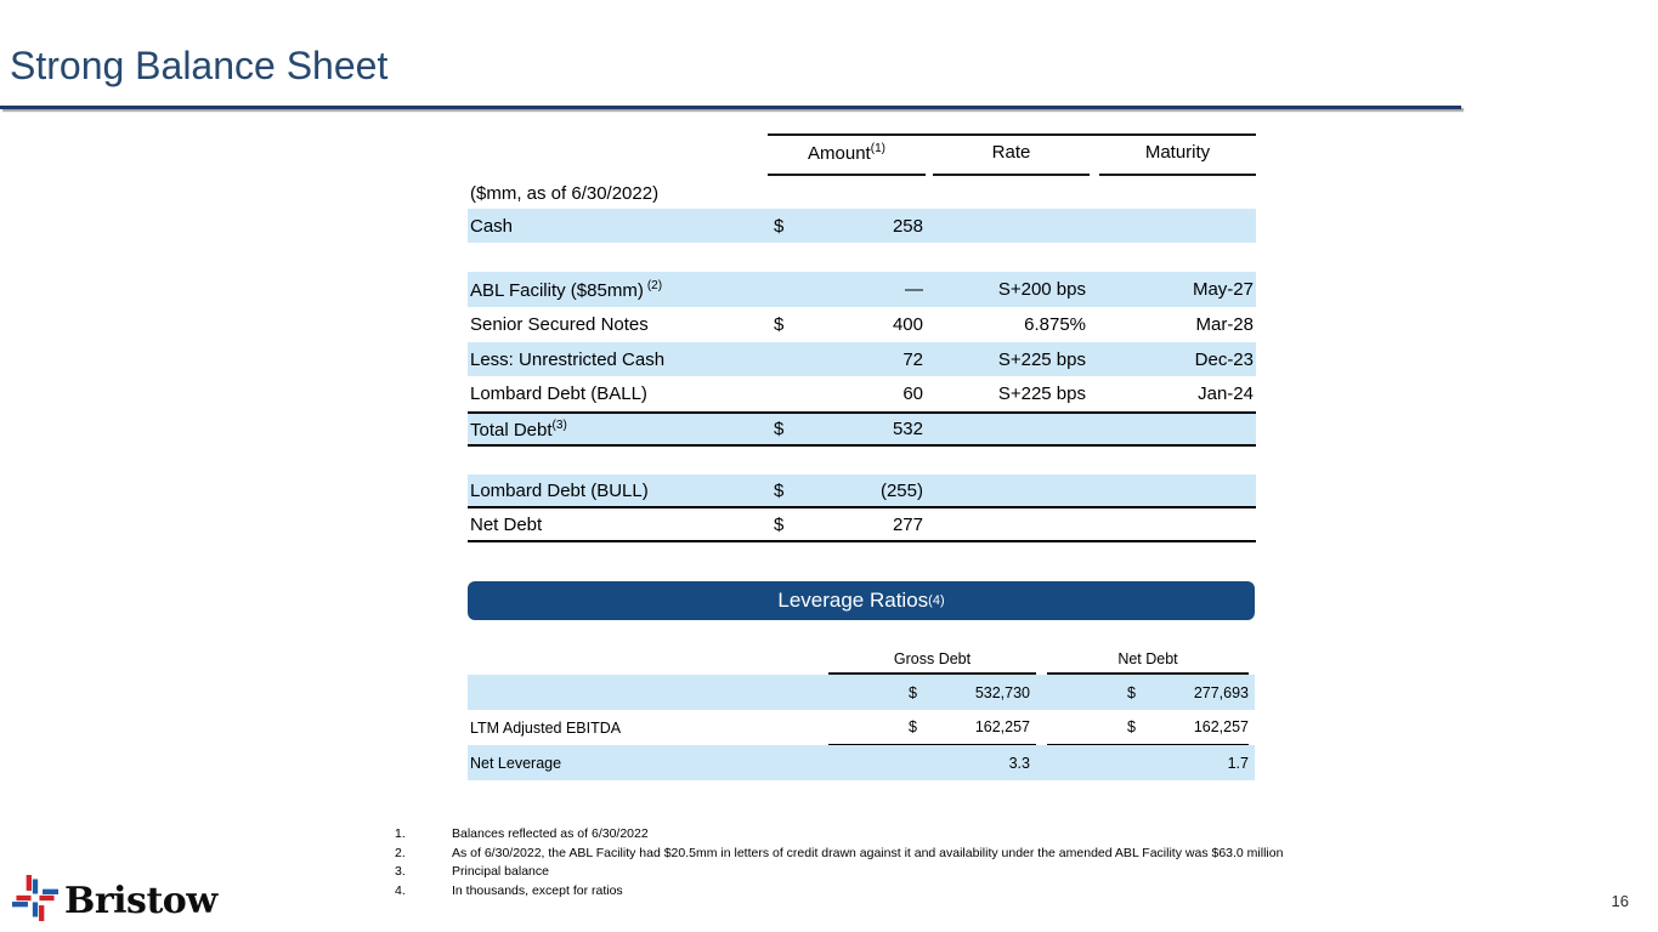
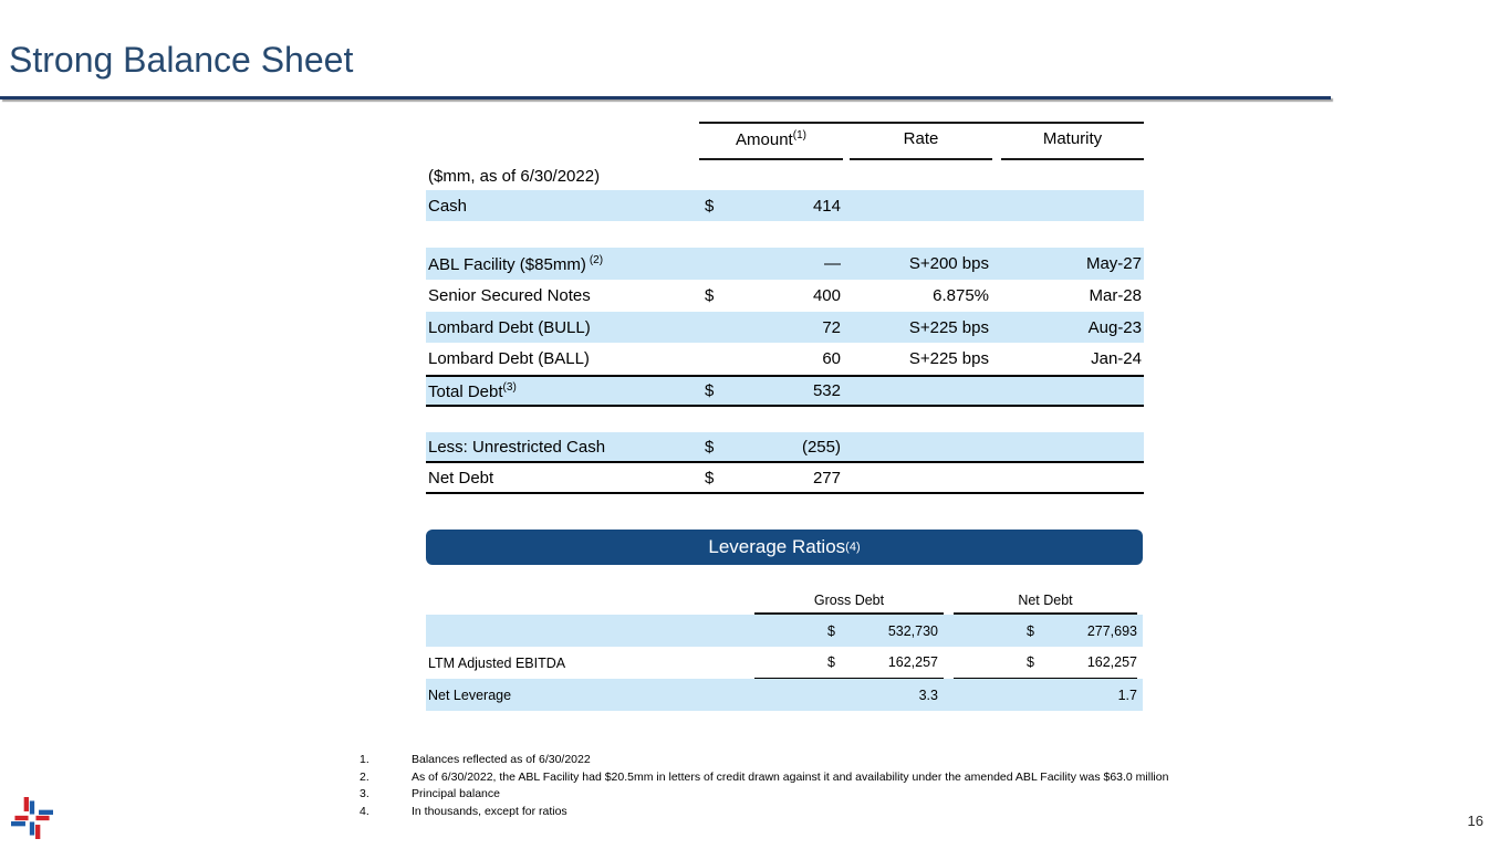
  Strong Balance Sheet
  Amount(1)
  Rate
  Maturity
  ($mm, as of 6/30/2022)
  Cash
  $
- 258
+ 414
  ABL Facility ($85mm) (2)
  —
  S+200 bps
  May-27
  Senior Secured Notes
  $
  400
  6.875%
  Mar-28
- Less: Unrestricted Cash
+ Lombard Debt (BULL)
  72
  S+225 bps
- Dec-23
+ Aug-23
  Lombard Debt (BALL)
  60
  S+225 bps
  Jan-24
  Total Debt(3)
  $
  532
- Lombard Debt (BULL)
+ Less: Unrestricted Cash
  $
  (255)
  Net Debt
  $
  277
  Leverage Ratios
  (4)
  Gross Debt
  Net Debt
  $
  532,730
  $
  277,693
  LTM Adjusted EBITDA
  $
  162,257
  $
  162,257
  Net Leverage
  3.3
  1.7
  1.
  Balances reflected as of 6/30/2022
  2.
  As of 6/30/2022, the ABL Facility had $20.5mm in letters of credit drawn against it and availability under the amended ABL Facility was $63.0 million
  3.
  Principal balance
  4.
  In thousands, except for ratios
- Bristow
  16
